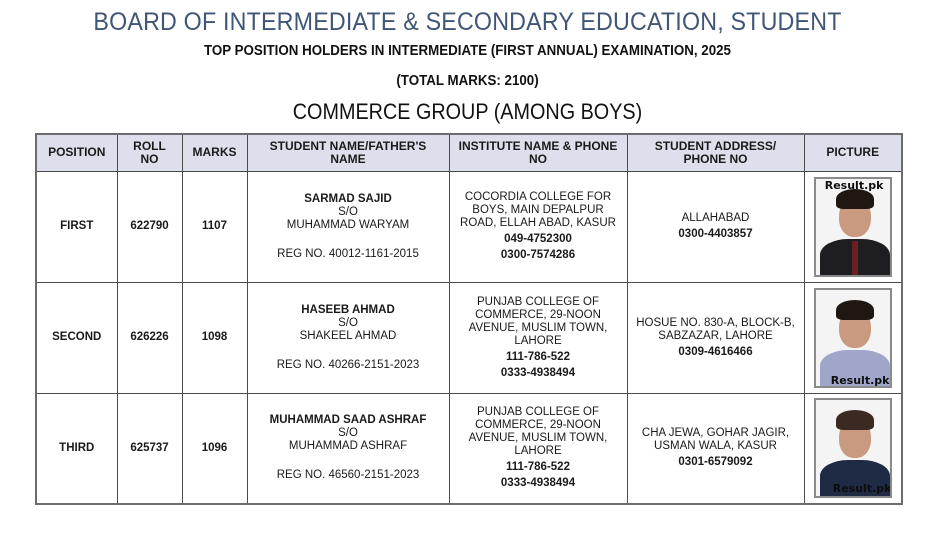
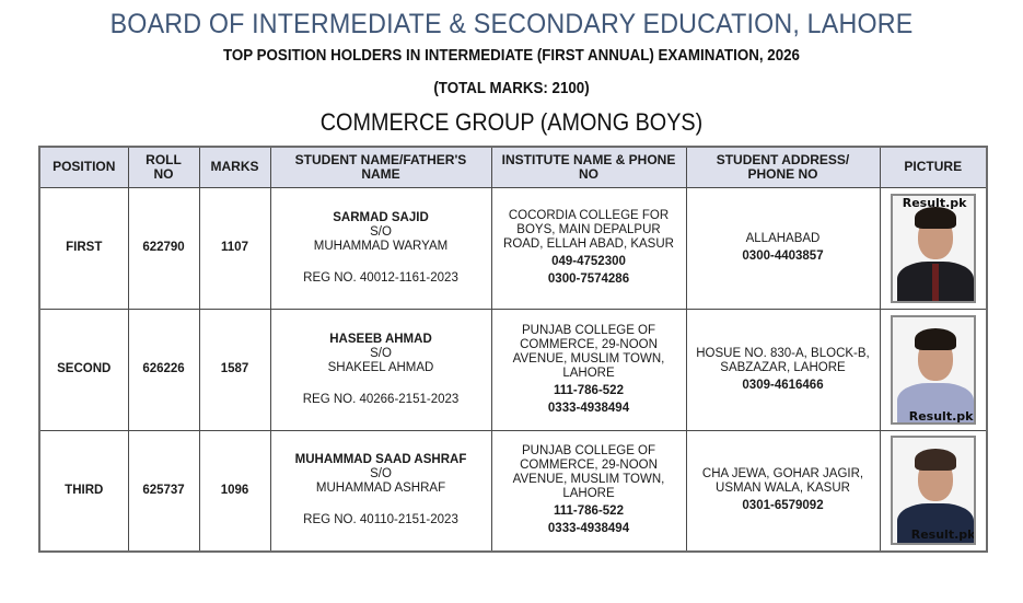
- BOARD OF INTERMEDIATE & SECONDARY EDUCATION, STUDENT
+ BOARD OF INTERMEDIATE & SECONDARY EDUCATION, LAHORE
- TOP POSITION HOLDERS IN INTERMEDIATE (FIRST ANNUAL) EXAMINATION, 2025
+ TOP POSITION HOLDERS IN INTERMEDIATE (FIRST ANNUAL) EXAMINATION, 2026
  (TOTAL MARKS: 2100)
  COMMERCE GROUP (AMONG BOYS)
  POSITION	ROLLNO	MARKS	STUDENT NAME/FATHER'SNAME	INSTITUTE NAME & PHONENO	STUDENT ADDRESS/PHONE NO	PICTURE
- FIRST	622790	1107	SARMAD SAJID S/O MUHAMMAD WARYAM REG NO. 40012-1161-2015	COCORDIA COLLEGE FOR BOYS, MAIN DEPALPUR ROAD, ELLAH ABAD, KASUR 049-4752300 0300-7574286	ALLAHABAD 0300-4403857	Result.pk
+ FIRST	622790	1107	SARMAD SAJID S/O MUHAMMAD WARYAM REG NO. 40012-1161-2023	COCORDIA COLLEGE FOR BOYS, MAIN DEPALPUR ROAD, ELLAH ABAD, KASUR 049-4752300 0300-7574286	ALLAHABAD 0300-4403857	Result.pk
- SECOND	626226	1098	HASEEB AHMAD S/O SHAKEEL AHMAD REG NO. 40266-2151-2023	PUNJAB COLLEGE OF COMMERCE, 29-NOON AVENUE, MUSLIM TOWN, LAHORE 111-786-522 0333-4938494	HOSUE NO. 830-A, BLOCK-B, SABZAZAR, LAHORE 0309-4616466	Result.pk
+ SECOND	626226	1587	HASEEB AHMAD S/O SHAKEEL AHMAD REG NO. 40266-2151-2023	PUNJAB COLLEGE OF COMMERCE, 29-NOON AVENUE, MUSLIM TOWN, LAHORE 111-786-522 0333-4938494	HOSUE NO. 830-A, BLOCK-B, SABZAZAR, LAHORE 0309-4616466	Result.pk
- THIRD	625737	1096	MUHAMMAD SAAD ASHRAF S/O MUHAMMAD ASHRAF REG NO. 46560-2151-2023	PUNJAB COLLEGE OF COMMERCE, 29-NOON AVENUE, MUSLIM TOWN, LAHORE 111-786-522 0333-4938494	CHA JEWA, GOHAR JAGIR, USMAN WALA, KASUR 0301-6579092	Result.pk
+ THIRD	625737	1096	MUHAMMAD SAAD ASHRAF S/O MUHAMMAD ASHRAF REG NO. 40110-2151-2023	PUNJAB COLLEGE OF COMMERCE, 29-NOON AVENUE, MUSLIM TOWN, LAHORE 111-786-522 0333-4938494	CHA JEWA, GOHAR JAGIR, USMAN WALA, KASUR 0301-6579092	Result.pk
